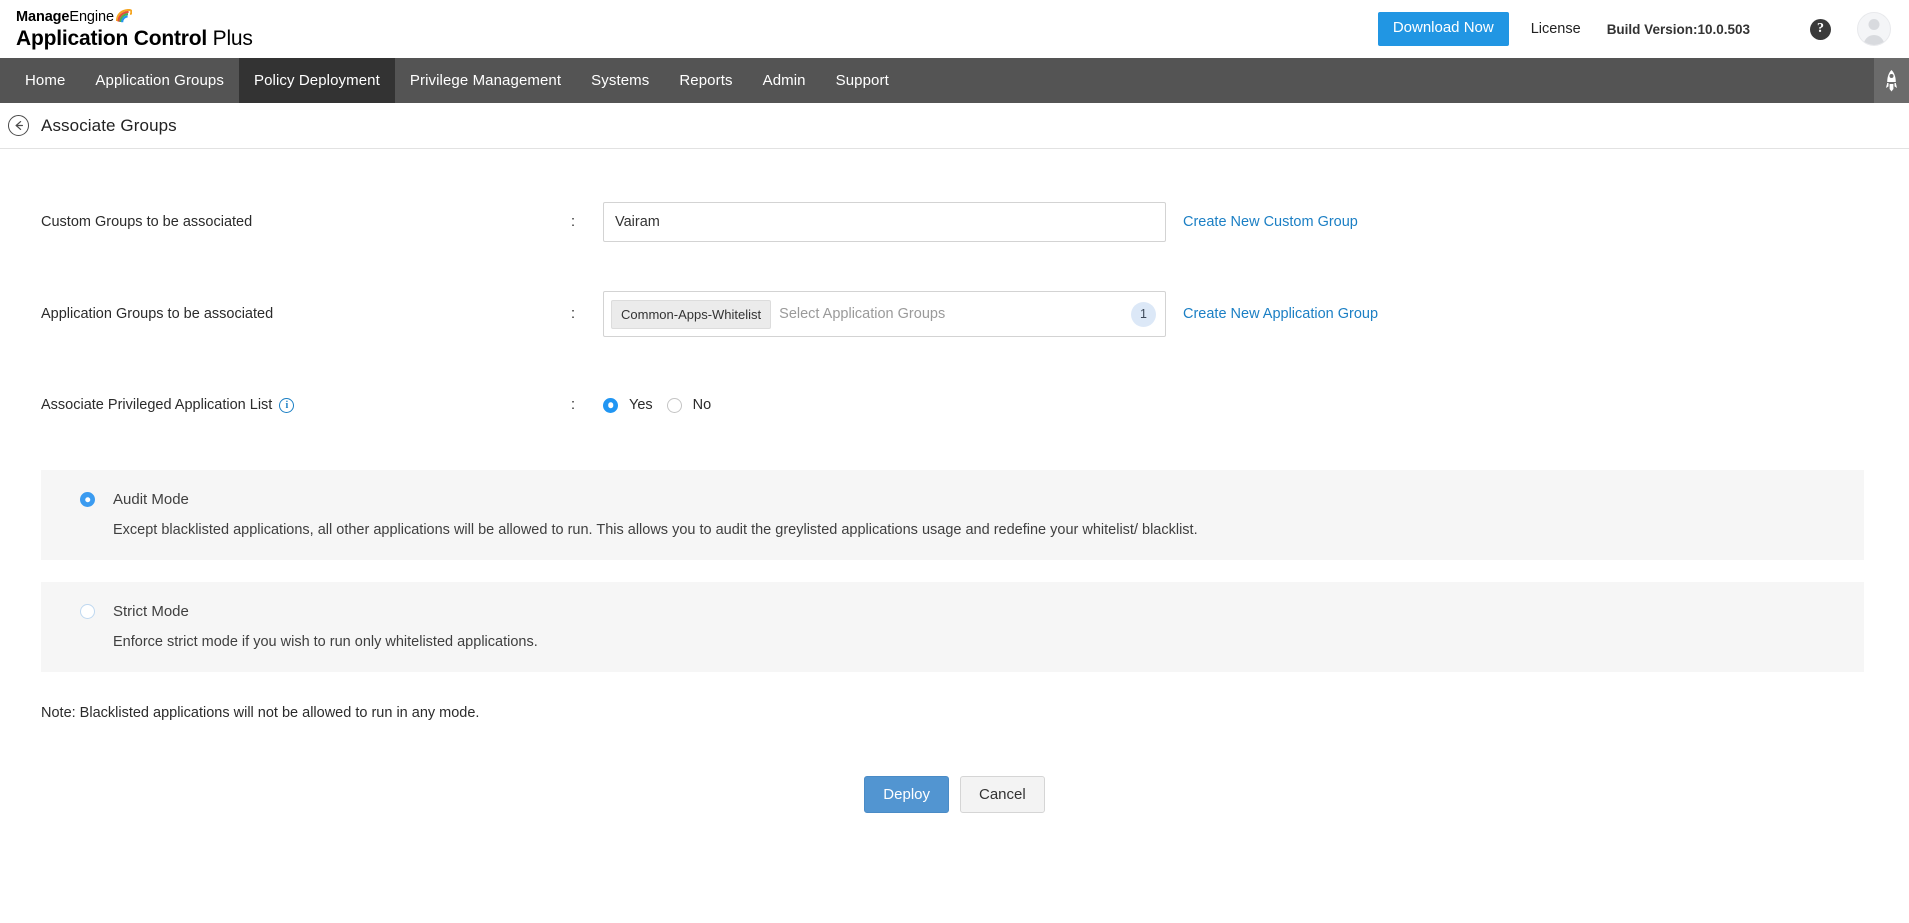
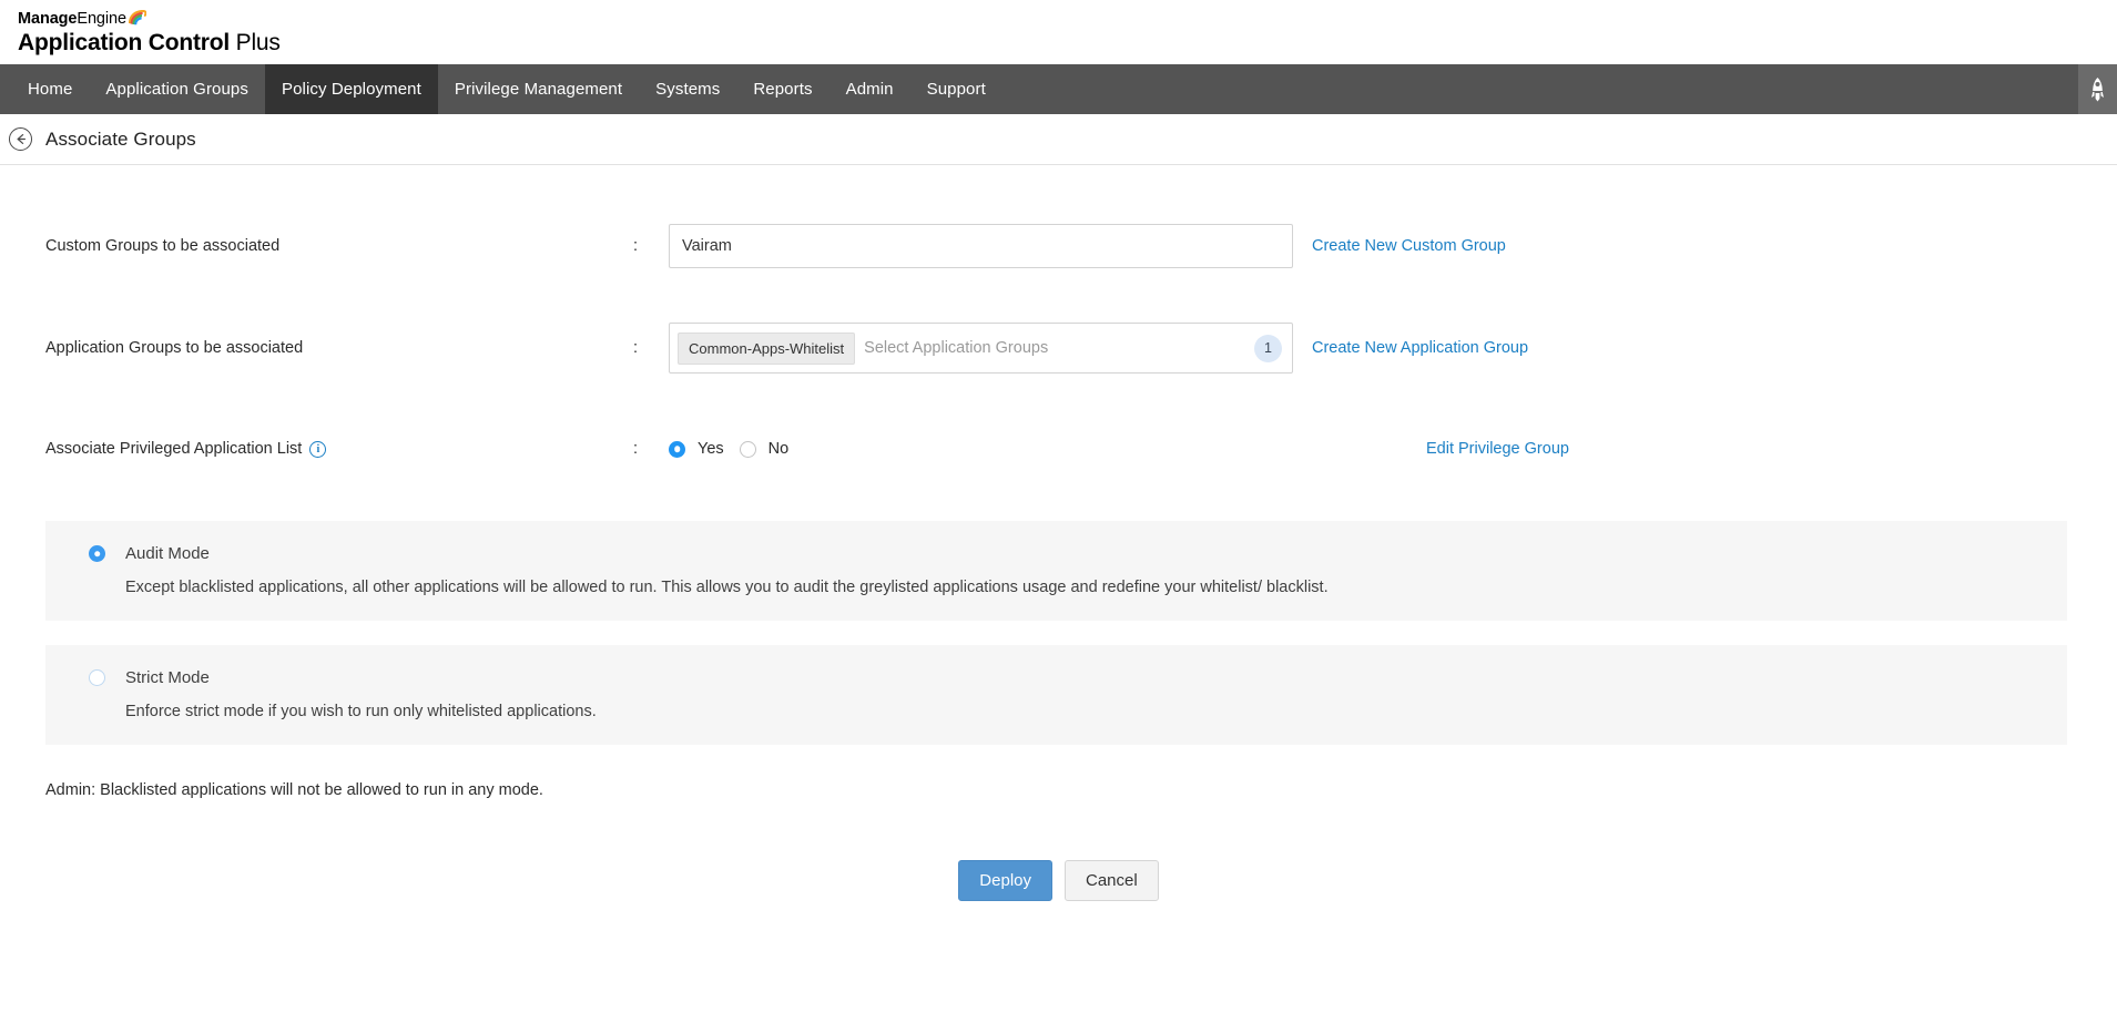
  ManageEngine
  Application Control Plus
- Download Now
- License
- Build Version:10.0.503
- ?
  Home
  Application Groups
  Policy Deployment
  Privilege Management
  Systems
  Reports
  Admin
  Support
  Associate Groups
  Custom Groups to be associated
  :
  Vairam
  Create New Custom Group
  Application Groups to be associated
  :
  Common-Apps-Whitelist
  Select Application Groups
  1
  Create New Application Group
  Associate Privileged Application List
  i
  :
  Yes
  No
+ Edit Privilege Group
  Audit Mode
  Except blacklisted applications, all other applications will be allowed to run. This allows you to audit the greylisted applications usage and redefine your whitelist/ blacklist.
  Strict Mode
  Enforce strict mode if you wish to run only whitelisted applications.
- Note: Blacklisted applications will not be allowed to run in any mode.
+ Admin: Blacklisted applications will not be allowed to run in any mode.
  Deploy
  Cancel
